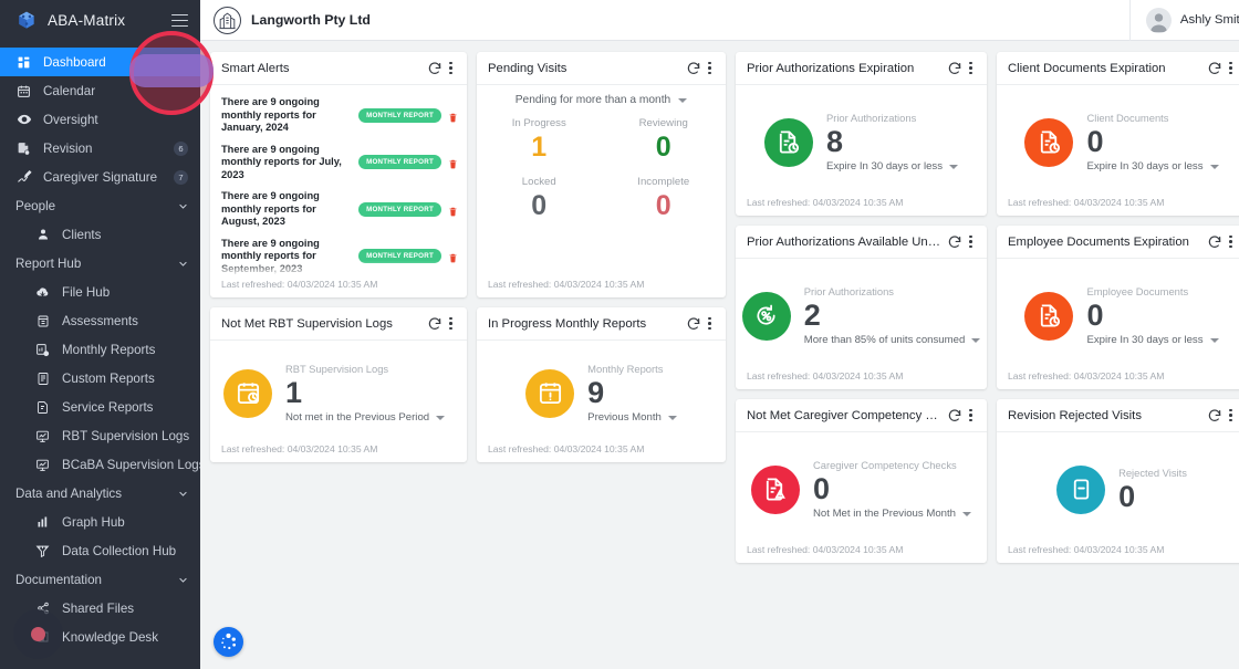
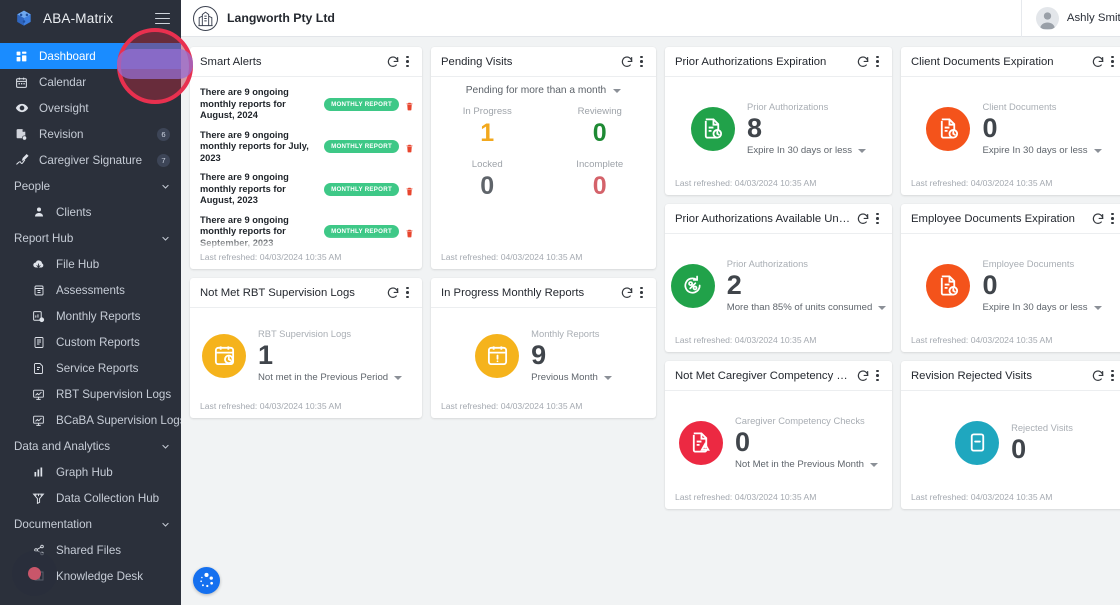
  ABA-Matrix
  Dashboard
  Calendar
  Oversight
  Revision
  6
  Caregiver Signature
  7
  People
  Clients
  Report Hub
  File Hub
  Assessments
  Monthly Reports
  Custom Reports
  Service Reports
  RBT Supervision Logs
  BCaBA Supervision Log
  Data and Analytics
  Graph Hub
  Data Collection Hub
  Documentation
  Shared Files
  Knowledge Desk
  Langworth Pty Ltd
  Ashly Smit
  Smart Alerts
- There are 9 ongoing monthly reports for January, 2024
+ There are 9 ongoing monthly reports for August, 2024
  There are 9 ongoing monthly reports for July, 2023
  There are 9 ongoing monthly reports for August, 2023
  There are 9 ongoing monthly reports for
  Last refreshed: 04/03/2024 10:35 AM
  Not Met RBT Supervision Logs
  RBT Supervision Logs
  1
  Not met in the Previous Period
  Last refreshed: 04/03/2024 10:35 AM
  Pending Visits
  Pending for more than a month
  In Progress
  1
  Reviewing
  0
  Locked
  0
  Incomplete
  0
  Last refreshed: 04/03/2024 10:35 AM
  In Progress Monthly Reports
  Monthly Reports
  9
  Previous Month
  Last refreshed: 04/03/2024 10:35 AM
  Prior Authorizations Expiration
  Prior Authorizations
  8
  Expire In 30 days or less
  Last refreshed: 04/03/2024 10:35 AM
  Prior Authorizations Available Unit ..
  Prior Authorizations
  2
  More than 85% of units consumed
  Last refreshed: 04/03/2024 10:35 AM
  Not Met Caregiver Competency Che
  Caregiver Competency Checks
  0
  Not Met in the Previous Month
  Last refreshed: 04/03/2024 10:35 AM
  Client Documents Expiration
  Client Documents
  0
  Expire In 30 days or less
  Last refreshed: 04/03/2024 10:35 AM
  Employee Documents Expiration
  Employee Documents
  0
  Expire In 30 days or less
  Last refreshed: 04/03/2024 10:35 AM
  Revision Rejected Visits
  Rejected Visits
  0
  Last refreshed: 04/03/2024 10:35 AM
